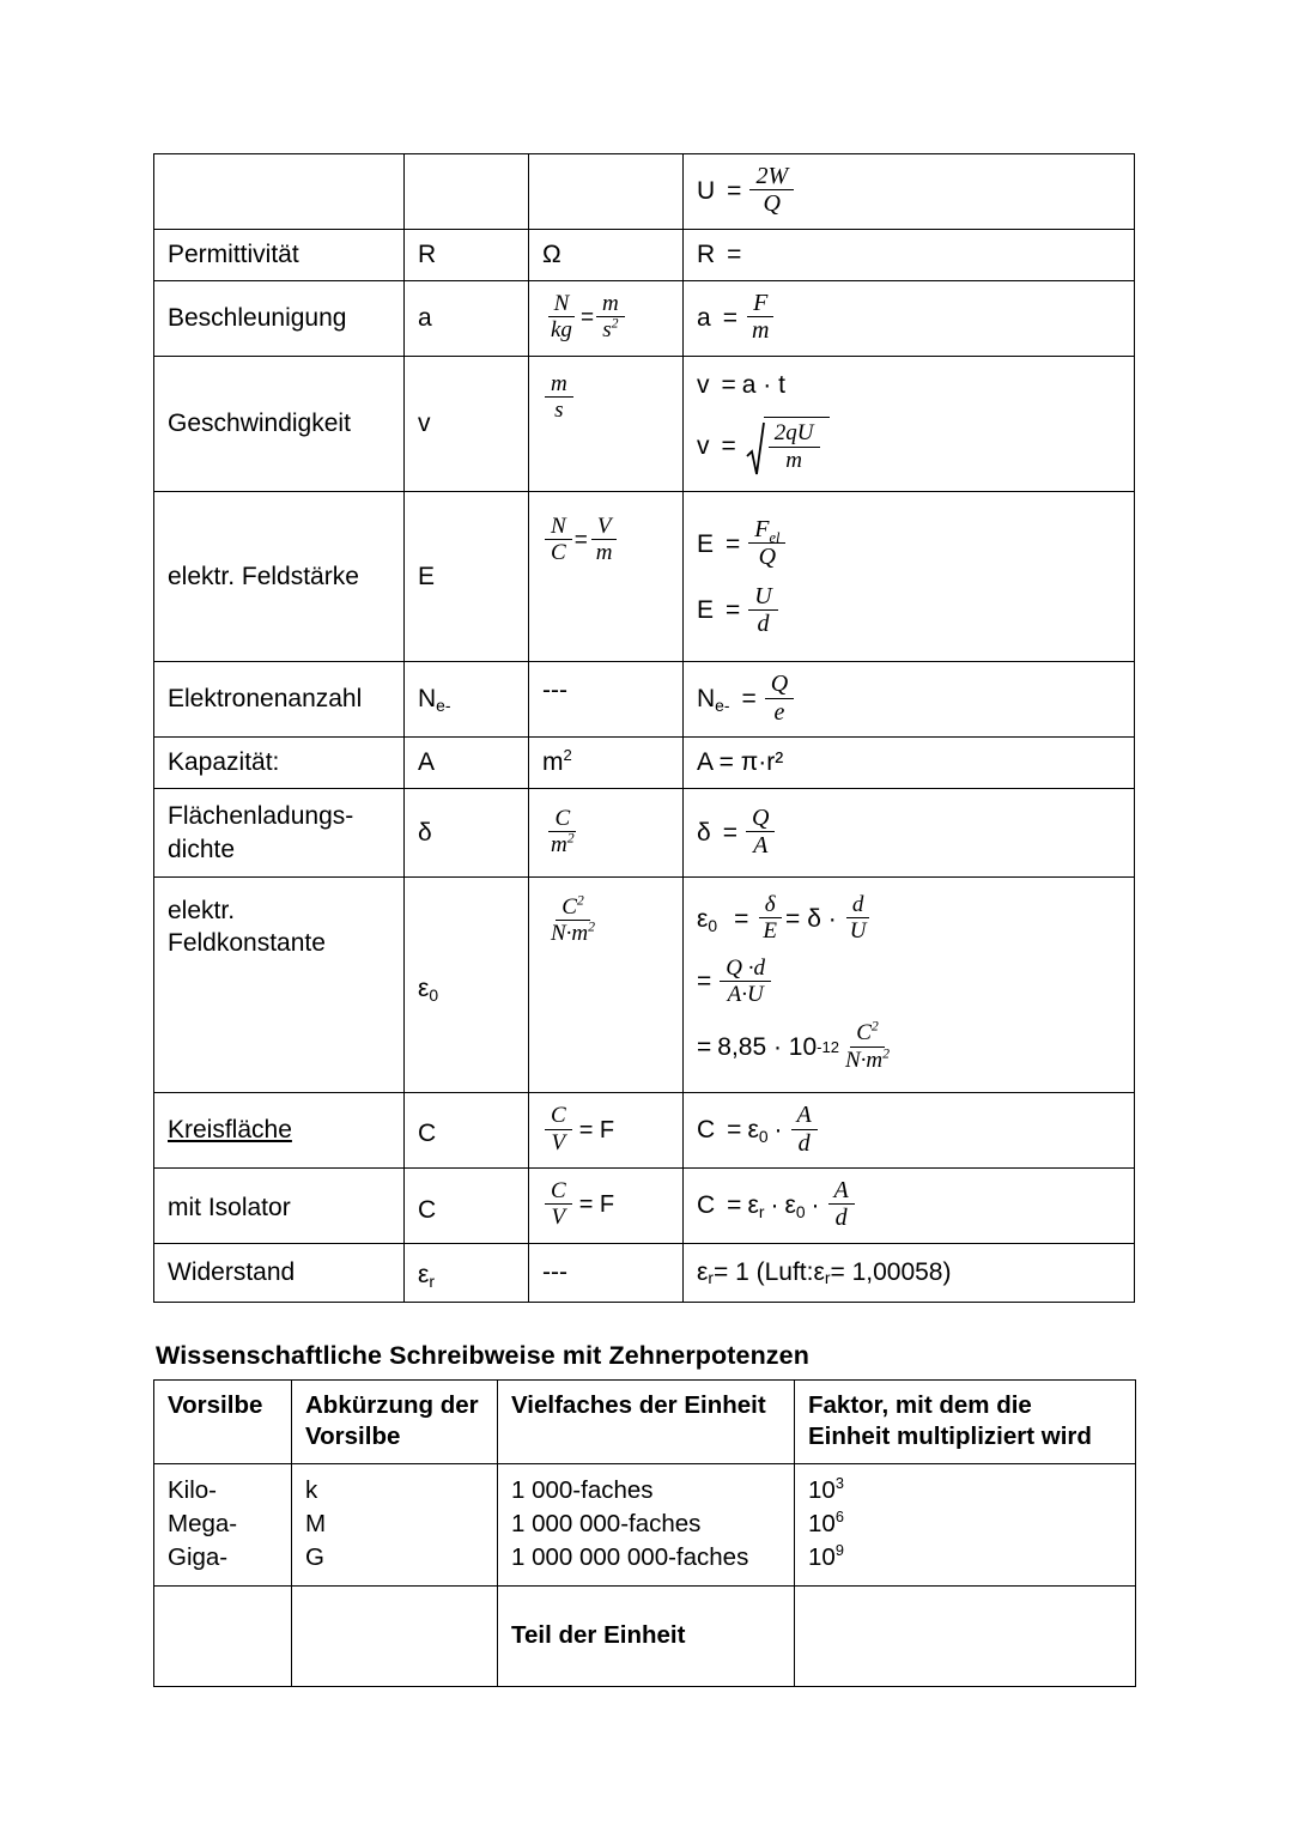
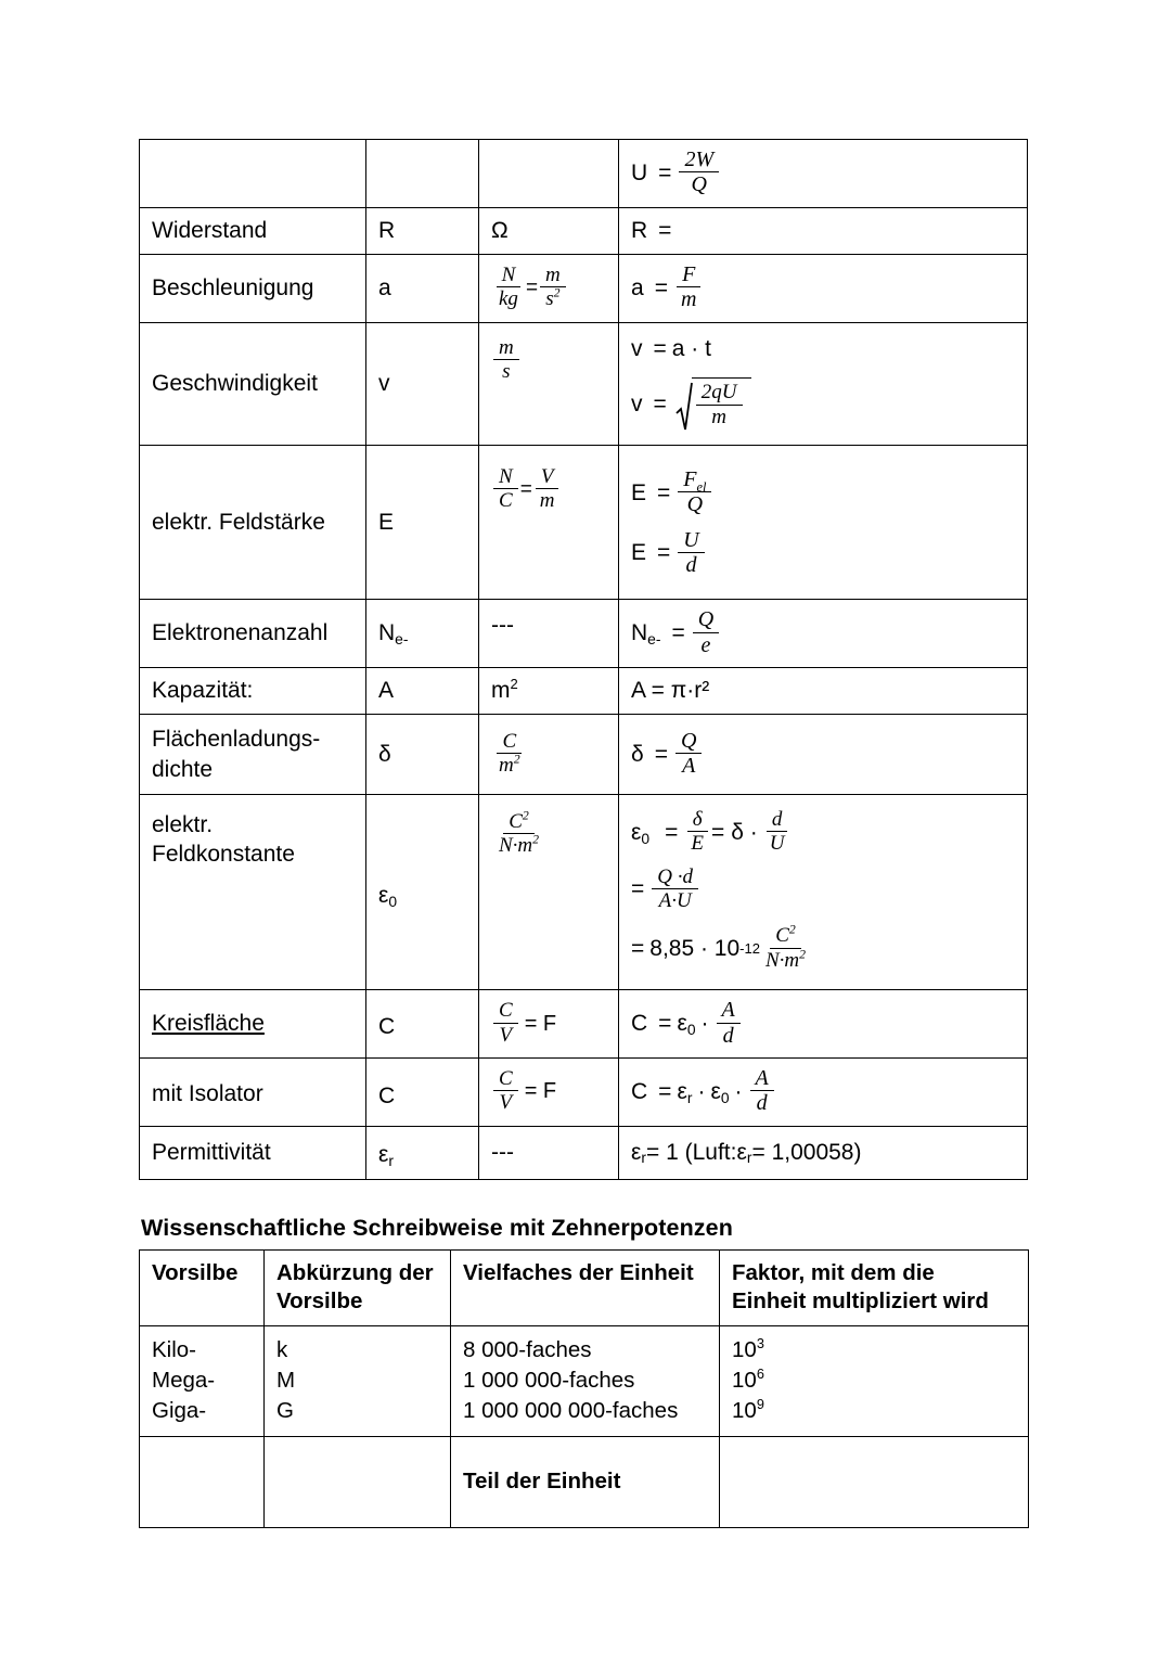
  			U = 2W Q
- Permittivität	R	Ω	R =
+ Widerstand	R	Ω	R =
  Beschleunigung	a	N kg = m s2	a = F m
  Geschwindigkeit	v	m s	v = a · t v = 2qU m
  elektr. Feldstärke	E	N C = V m	E = Fel Q E = U d
  Elektronenanzahl	Ne-	---	Ne- = Q e
  Kapazität:	A	m2	A = π·r²
  Flächenladungs- dichte	δ	C m2	δ = Q A
  elektr. Feldkonstante	ε0	C2 N·m2	ε0 = δ E = δ · d U = Q ·d A·U = 8,85 · 10-12 C2 N·m2
  Kreisfläche	C	C V = F	C = ε0 · A d
  mit Isolator	C	C V = F	C = εr · ε0 · A d
- Widerstand	εr	---	εr = 1 (Luft: εr = 1,00058)
+ Permittivität	εr	---	εr = 1 (Luft: εr = 1,00058)
  Wissenschaftliche Schreibweise mit Zehnerpotenzen
  Vorsilbe	Abkürzung der Vorsilbe	Vielfaches der Einheit	Faktor, mit dem die Einheit multipliziert wird
- Kilo- Mega- Giga-	k M G	1 000-faches 1 000 000-faches 1 000 000 000-faches	103 106 109
+ Kilo- Mega- Giga-	k M G	8 000-faches 1 000 000-faches 1 000 000 000-faches	103 106 109
  		Teil der Einheit
